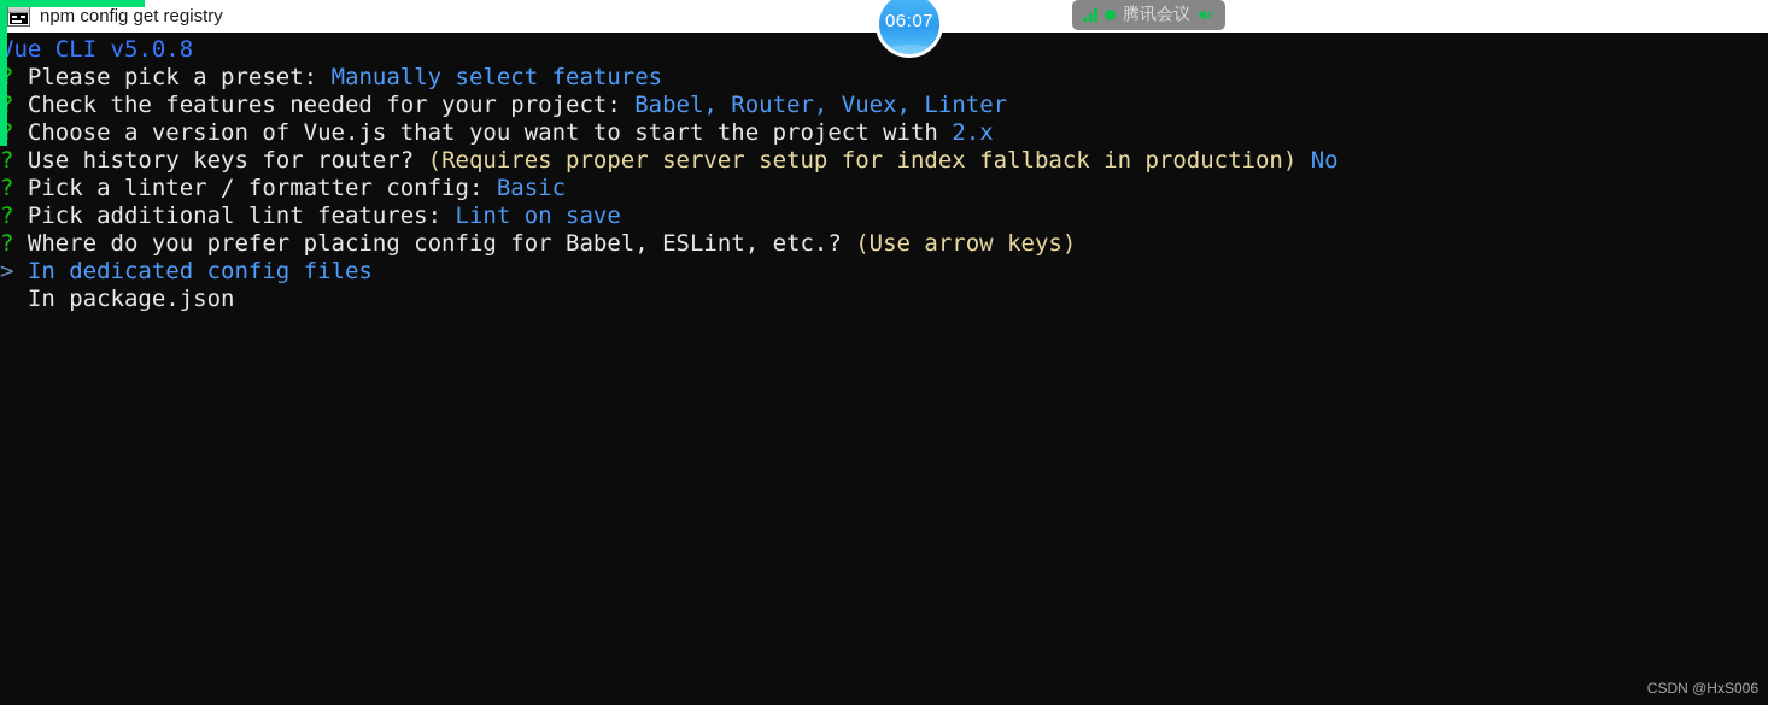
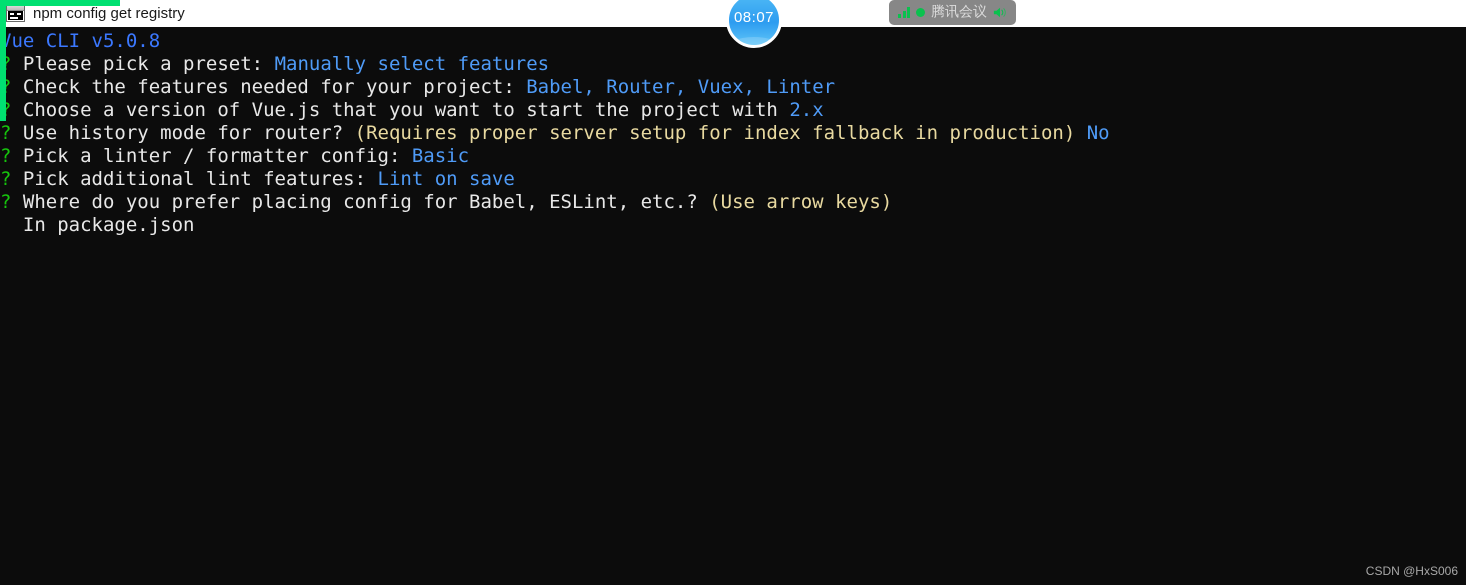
  npm config get registry
  ue CLI v5.0.8
  Please pick a preset: Manually select features
  Check the features needed for your project: Babel, Router, Vuex, Linter
  Choose a version of Vue.js that you want to start the project with 2.x
- ? Use history keys for router? (Requires proper server setup for index fallback in production) No
+ ? Use history mode for router? (Requires proper server setup for index fallback in production) No
  ? Pick a linter / formatter config: Basic
  ? Pick additional lint features: Lint on save
  ? Where do you prefer placing config for Babel, ESLint, etc.? (Use arrow keys)
- > In dedicated config files
  In package.json
- 06:07
+ 08:07
  腾讯会议
  CSDN @HxS006
